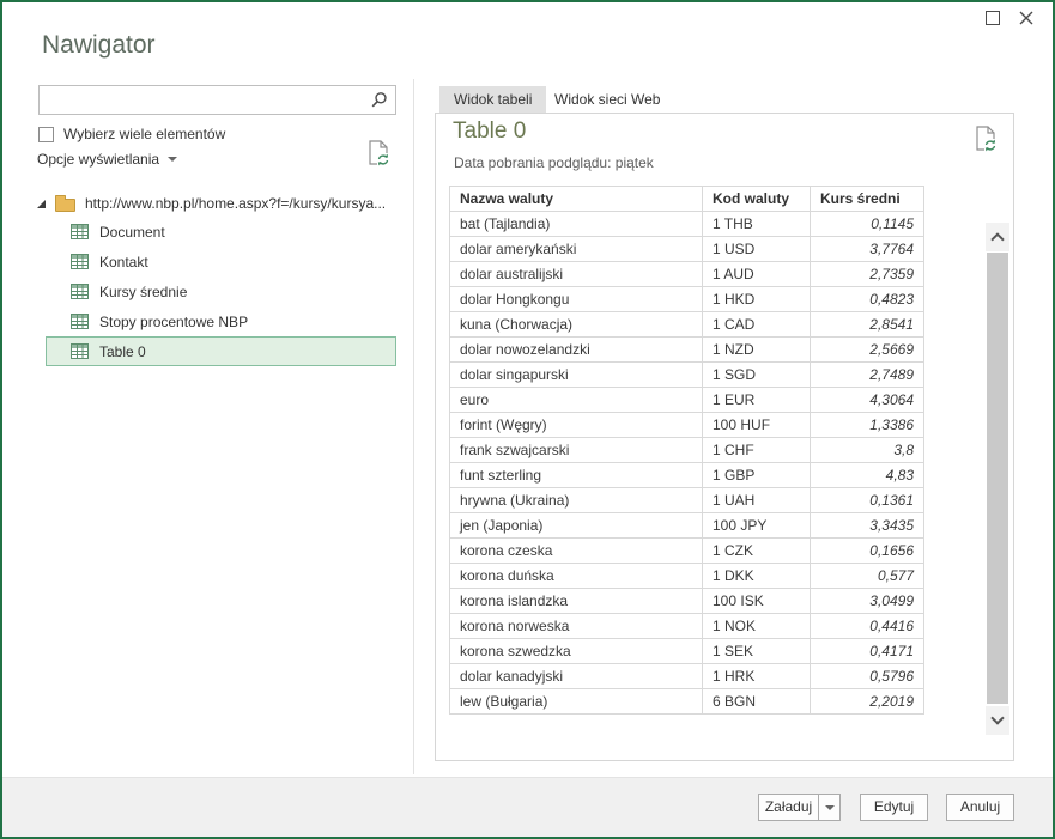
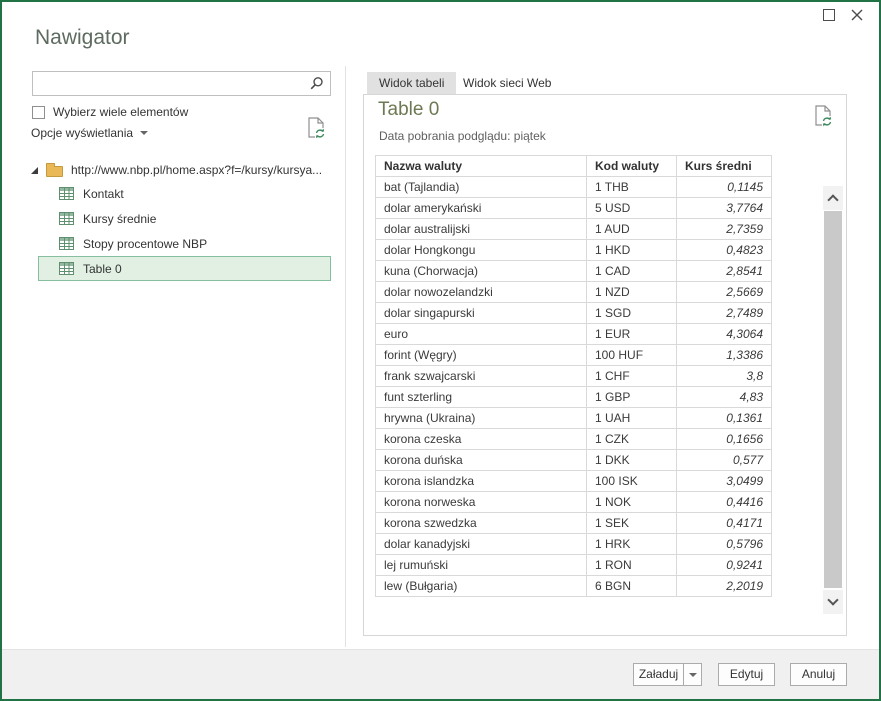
  Nawigator
  Wybierz wiele elementów
  Opcje wyświetlania
  http://www.nbp.pl/home.aspx?f=/kursy/kursya...
- Document
  Kontakt
  Kursy średnie
  Stopy procentowe NBP
  Table 0
  Widok tabeli
  Widok sieci Web
  Table 0
  Data pobrania podglądu: piątek
  Nazwa waluty	Kod waluty	Kurs średni
  bat (Tajlandia)	1 THB	0,1145
- dolar amerykański	1 USD	3,7764
+ dolar amerykański	5 USD	3,7764
  dolar australijski	1 AUD	2,7359
  dolar Hongkongu	1 HKD	0,4823
  kuna (Chorwacja)	1 CAD	2,8541
  dolar nowozelandzki	1 NZD	2,5669
  dolar singapurski	1 SGD	2,7489
  euro	1 EUR	4,3064
  forint (Węgry)	100 HUF	1,3386
  frank szwajcarski	1 CHF	3,8
  funt szterling	1 GBP	4,83
  hrywna (Ukraina)	1 UAH	0,1361
- jen (Japonia)	100 JPY	3,3435
  korona czeska	1 CZK	0,1656
  korona duńska	1 DKK	0,577
  korona islandzka	100 ISK	3,0499
  korona norweska	1 NOK	0,4416
  korona szwedzka	1 SEK	0,4171
  dolar kanadyjski	1 HRK	0,5796
+ lej rumuński	1 RON	0,9241
  lew (Bułgaria)	6 BGN	2,2019
  Załaduj
  Edytuj
  Anuluj
